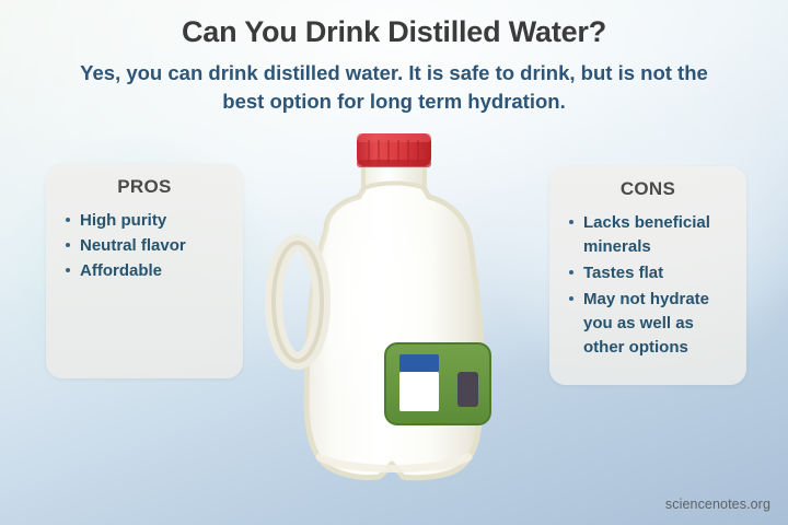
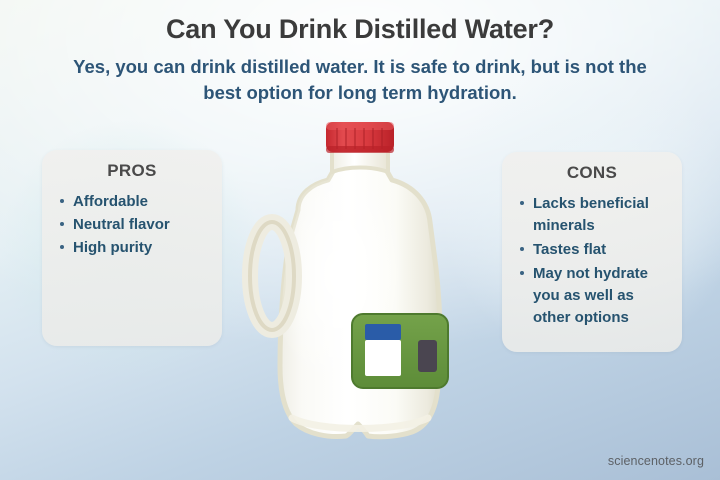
  Can You Drink Distilled Water?
  Yes, you can drink distilled water. It is safe to drink, but is not the best option for long term hydration.
  PROS
- High purity
+ Affordable
  Neutral flavor
- Affordable
+ High purity
  CONS
  Lacks beneficial minerals
  Tastes flat
  May not hydrate you as well as other options
  sciencenotes.org
